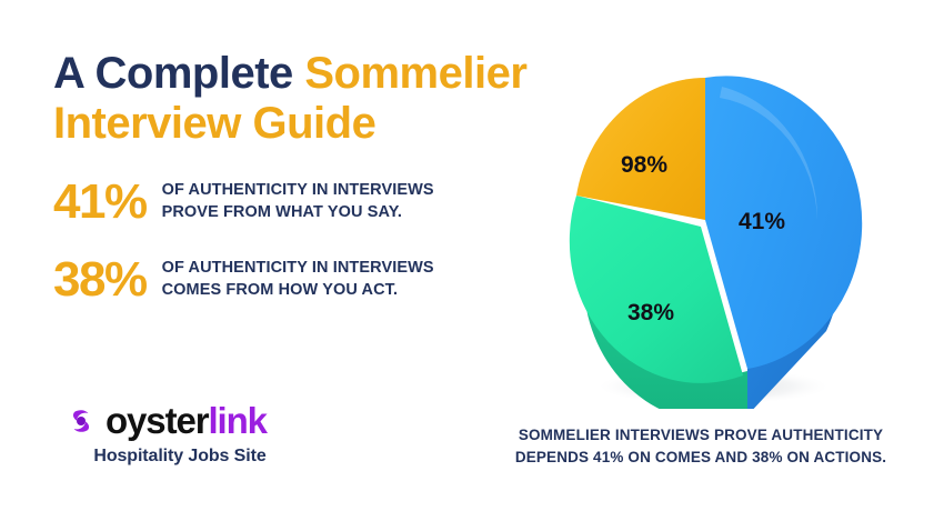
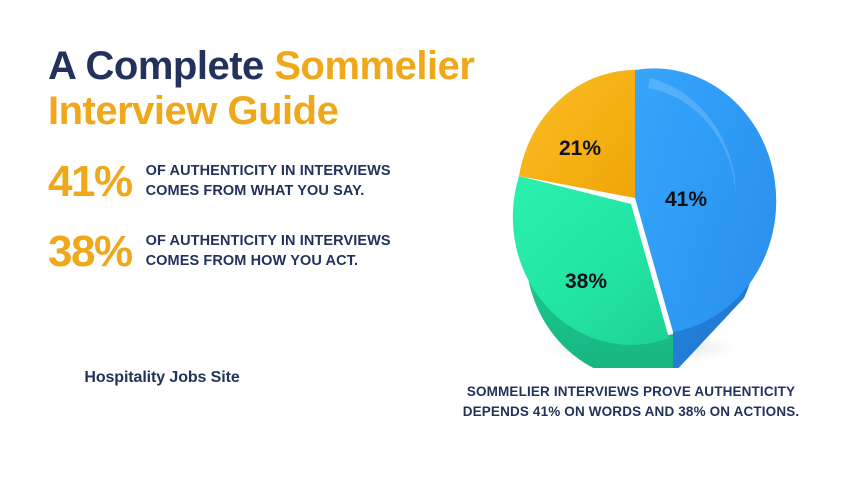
  A Complete Sommelier
  Interview Guide
  41%
  OF AUTHENTICITY IN INTERVIEWS
- PROVE FROM WHAT YOU SAY.
+ COMES FROM WHAT YOU SAY.
  38%
  OF AUTHENTICITY IN INTERVIEWS
  COMES FROM HOW YOU ACT.
- oysterlink
  Hospitality Jobs Site
  41%
  38%
- 98%
+ 21%
  SOMMELIER INTERVIEWS PROVE AUTHENTICITY
- DEPENDS 41% ON COMES AND 38% ON ACTIONS.
+ DEPENDS 41% ON WORDS AND 38% ON ACTIONS.
